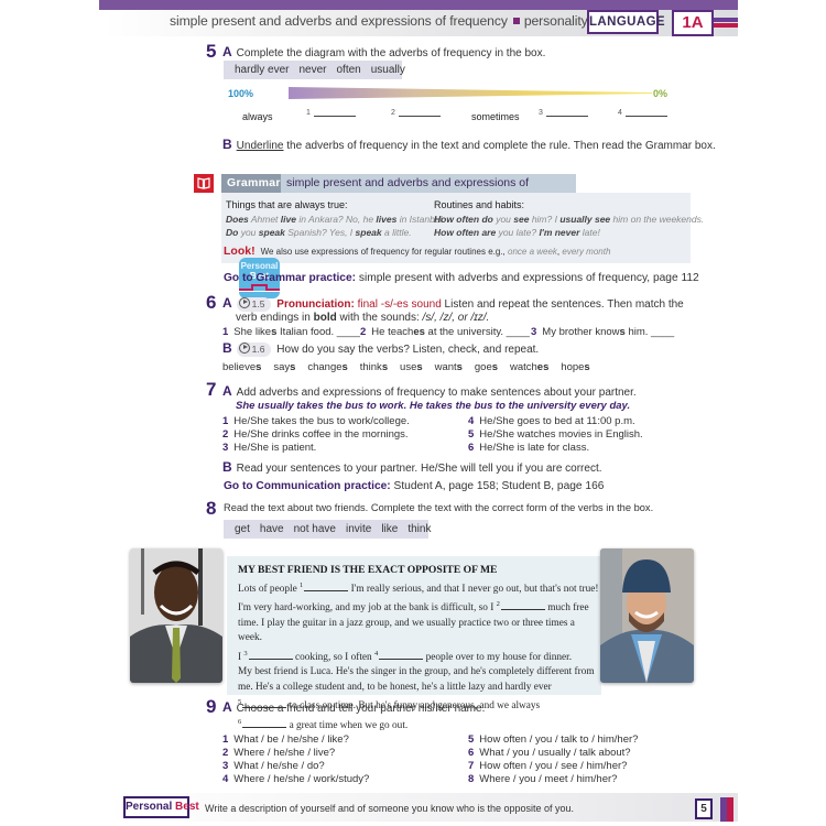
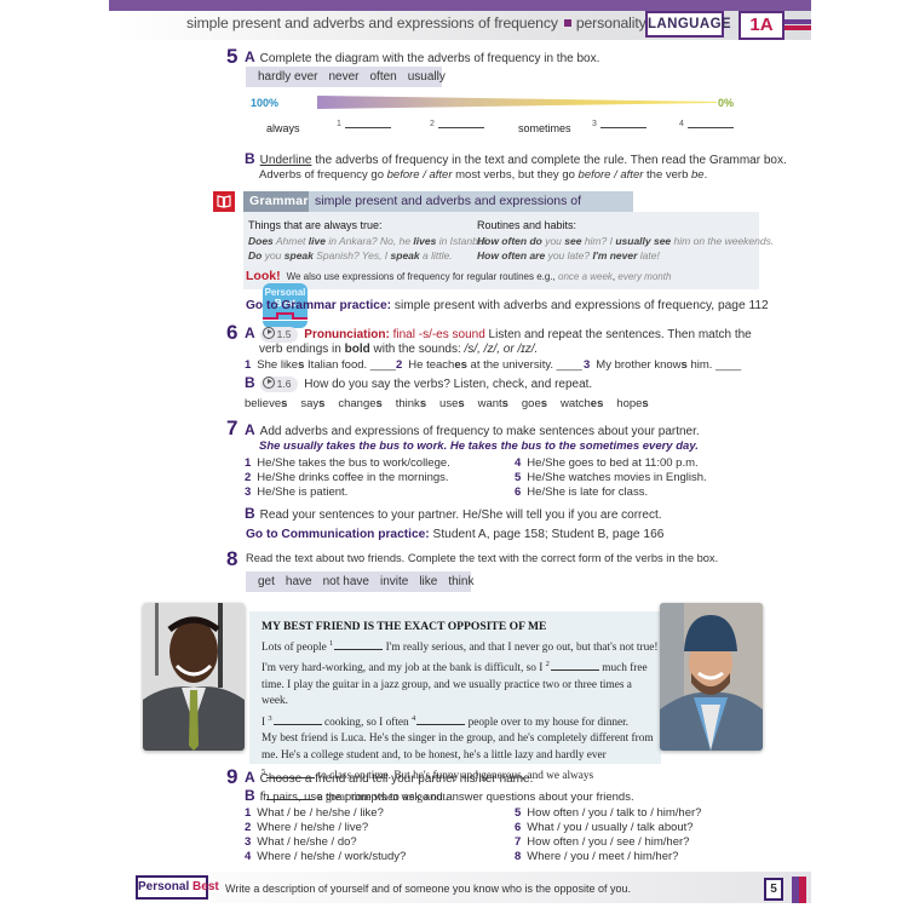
  simple present and adverbs and expressions of frequency personality
  LANGUAGE
  1A
  5
  A Complete the diagram with the adverbs of frequency in the box.
  hardly ever never often usually
  100%
  0%
  always
  sometimes
  B Underline the adverbs of frequency in the text and complete the rule. Then read the Grammar box.
+ Adverbs of frequency go before / after most verbs, but they go before / after the verb be.
  Grammar
  simple present and adverbs and expressions of
  Things that are always true:
  Does Ahmet live in Ankara? No, he lives in Istanbul.
  Do you speak Spanish? Yes, I speak a little.
  Routines and habits:
  How often do you see him? I usually see him on the weekends.
  How often are you late? I'm never late!
  Look! We also use expressions of frequency for regular routines e.g., once a week, every month
  Personal
  Best
  Go to Grammar practice: simple present with adverbs and expressions of frequency, page 112
  6
  A 1.5 Pronunciation: final -s/-es sound Listen and repeat the sentences. Then match the
  verb endings in bold with the sounds: /s/, /z/, or /ɪz/.
  1 She likes Italian food. ____
  2 He teaches at the university. ____
  3 My brother knows him. ____
  B 1.6 How do you say the verbs? Listen, check, and repeat.
  believes says changes thinks uses wants goes watches hopes
  7
  A Add adverbs and expressions of frequency to make sentences about your partner.
- She usually takes the bus to work. He takes the bus to the university every day.
+ She usually takes the bus to work. He takes the bus to the sometimes every day.
  1 He/She takes the bus to work/college.
  2 He/She drinks coffee in the mornings.
  3 He/She is patient.
  4 He/She goes to bed at 11:00 p.m.
  5 He/She watches movies in English.
  6 He/She is late for class.
  B Read your sentences to your partner. He/She will tell you if you are correct.
  Go to Communication practice: Student A, page 158; Student B, page 166
  8
  Read the text about two friends. Complete the text with the correct form of the verbs in the box.
  get have not have invite like think
  MY BEST FRIEND IS THE EXACT OPPOSITE OF ME
  Lots of people I'm really serious, and that I never go out, but that's not true! I'm very hard-working, and my job at the bank is difficult, so I much free time. I play the guitar in a jazz group, and we usually practice two or three times a week.
  I cooking, so I often people over to my house for dinner.
  My best friend is Luca. He's the singer in the group, and he's completely different from me. He's a college student and, to be honest, he's a little lazy and hardly ever
  to class on time. But he's funny and generous, and we always
  a great time when we go out.
  9
  A Choose a friend and tell your partner his/her name.
+ B In pairs, use the prompts to ask and answer questions about your friends.
  1 What / be / he/she / like?
  2 Where / he/she / live?
  3 What / he/she / do?
  4 Where / he/she / work/study?
  5 How often / you / talk to / him/her?
  6 What / you / usually / talk about?
  7 How often / you / see / him/her?
  8 Where / you / meet / him/her?
  Personal Best
  Write a description of yourself and of someone you know who is the opposite of you.
  5
